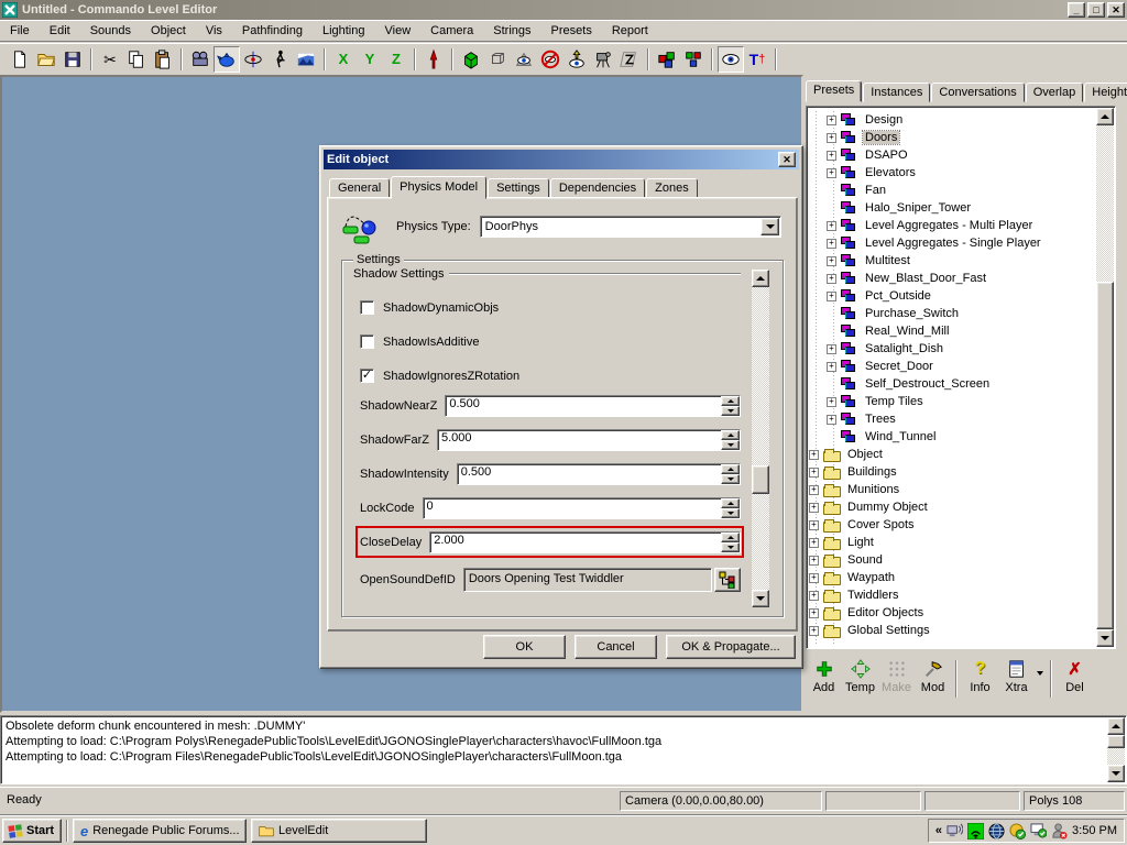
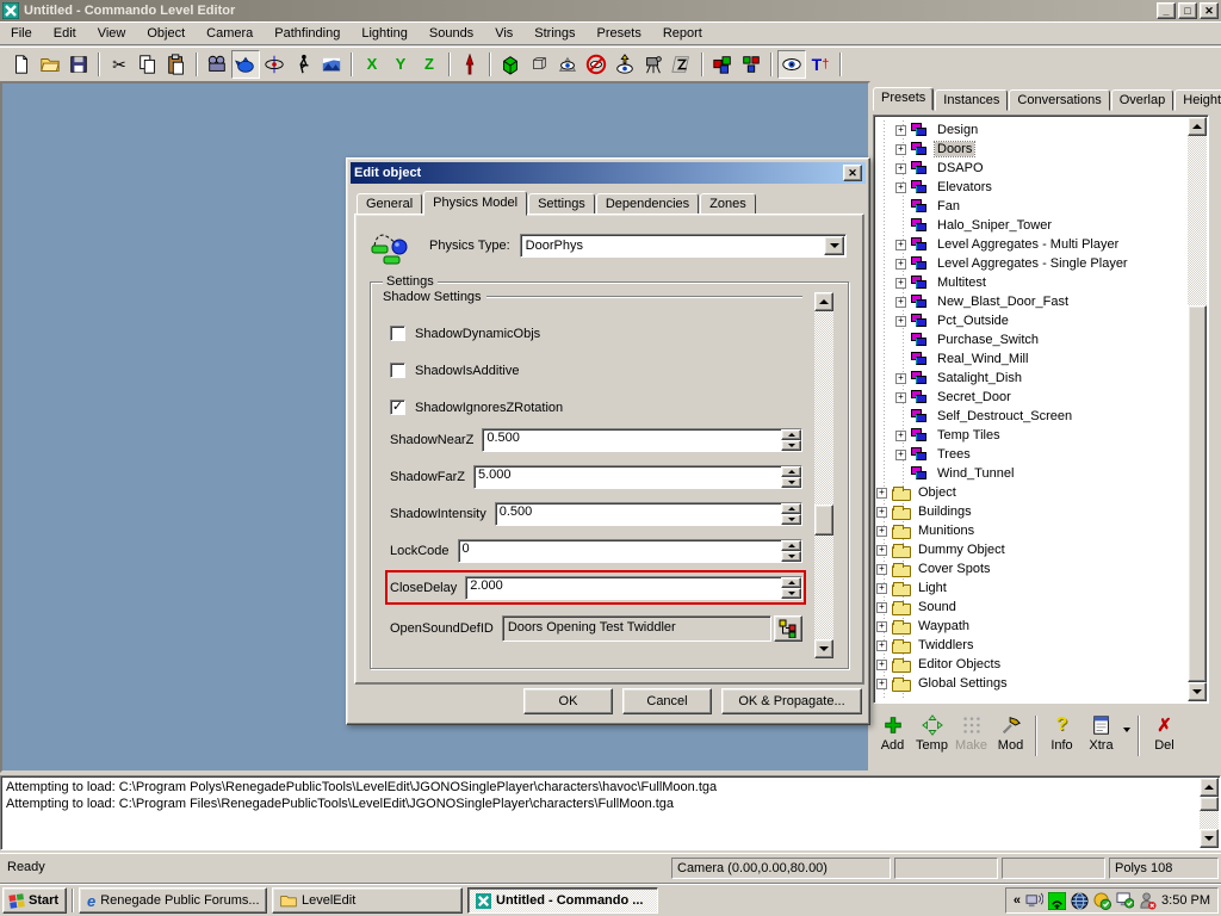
  Untitled - Commando Level Editor
  _
  □
  ✕
  File
  Edit
- Sounds
+ View
  Object
- Vis
+ Camera
  Pathfinding
  Lighting
- View
+ Sounds
- Camera
+ Vis
  Strings
  Presets
  Report
  ✂
  X
  Y
  Z
  T
  †
  Presets
  Instances
  Conversations
  Overlap
  +
  Design
  +
  Doors
  +
  DSAPO
  +
  Elevators
  Fan
  Halo_Sniper_Tower
  +
  Level Aggregates - Multi Player
  +
  Level Aggregates - Single Player
  +
  Multitest
  +
  New_Blast_Door_Fast
  +
  Pct_Outside
  Purchase_Switch
  Real_Wind_Mill
  +
  Satalight_Dish
  +
  Secret_Door
  Self_Destrouct_Screen
  +
  Temp Tiles
  +
  Trees
  Wind_Tunnel
  +
  Object
  +
  Buildings
  +
  Munitions
  +
  Dummy Object
  +
  Cover Spots
  +
  Light
  +
  Sound
  +
  Waypath
  +
  Twiddlers
  +
  Editor Objects
  +
  Global Settings
  Add
  Temp
  Make
  Mod
  ?
  Info
  Xtra
  ✗
  Del
- Obsolete deform chunk encountered in mesh: .DUMMY'
  Attempting to load: C:\Program Polys\RenegadePublicTools\LevelEdit\JGONOSinglePlayer\characters\havoc\FullMoon.tga
  Attempting to load: C:\Program Files\RenegadePublicTools\LevelEdit\JGONOSinglePlayer\characters\FullMoon.tga
  Ready
  Camera (0.00,0.00,80.00)
  Polys 108
  Start
  e
  Renegade Public Forums...
  LevelEdit
+ Untitled - Commando ...
  «
  3:50 PM
  Edit object
  ✕
  General
  Physics Model
  Settings
  Dependencies
  Zones
  Physics Type:
  DoorPhys
  Settings
  Shadow Settings
  ShadowDynamicObjs
  ShadowIsAdditive
  ✓
  ShadowIgnoresZRotation
  ShadowNearZ
  0.500
  ShadowFarZ
  5.000
  ShadowIntensity
  0.500
  LockCode
  0
  CloseDelay
  2.000
  OpenSoundDefID
  Doors Opening Test Twiddler
  OK
  Cancel
  OK & Propagate...
